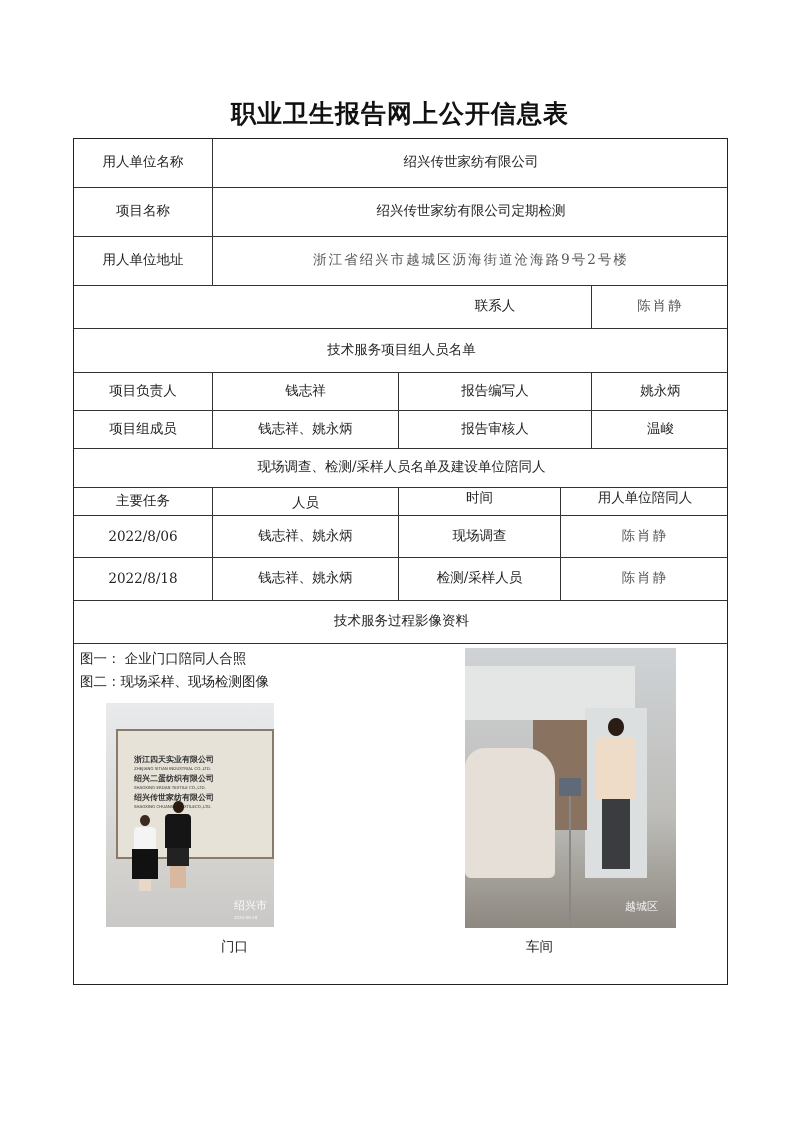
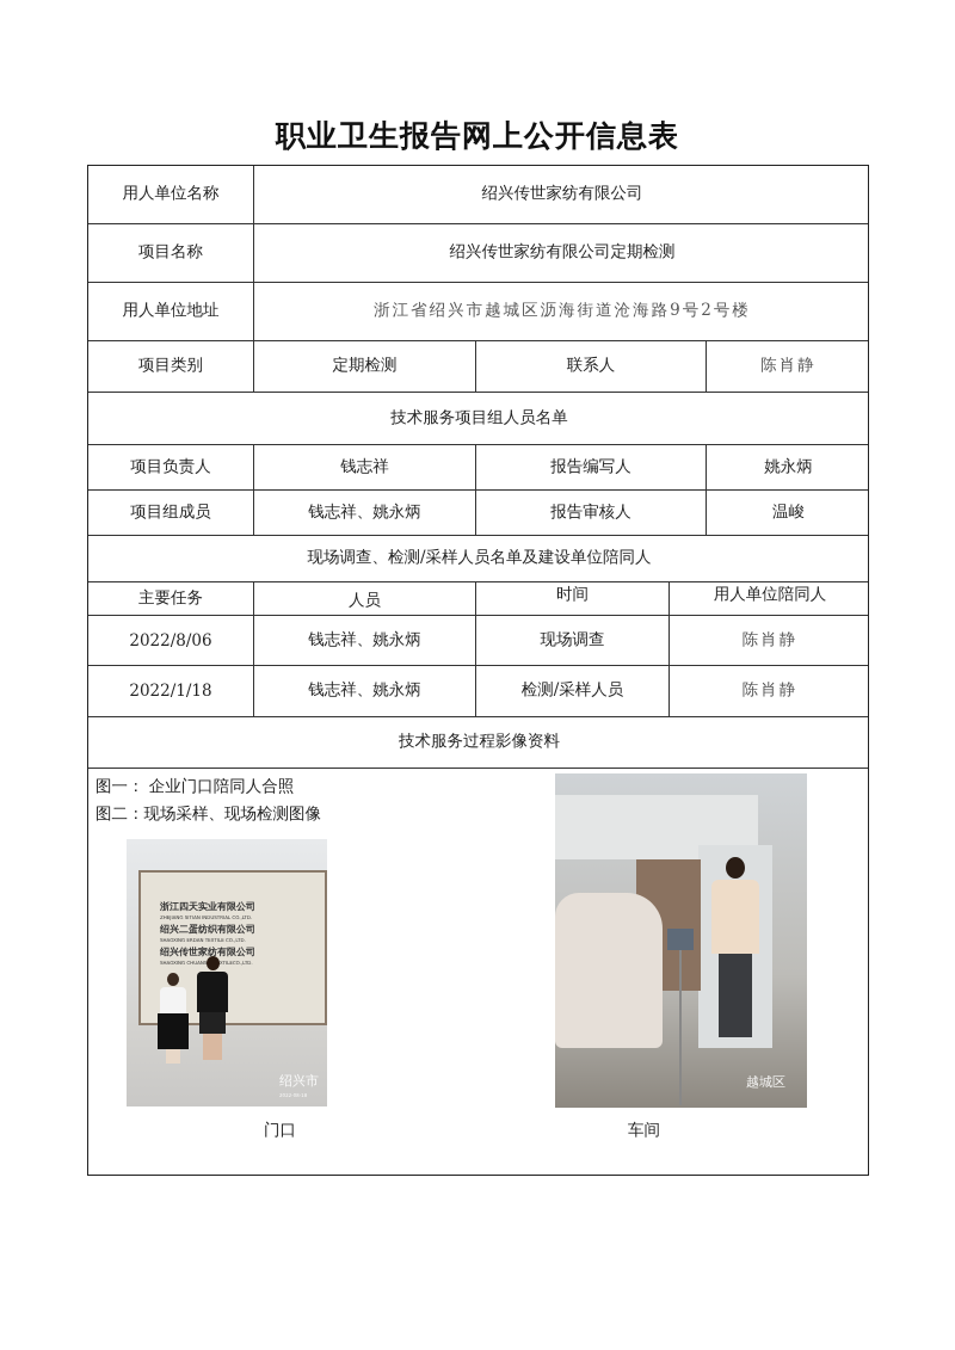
  职业卫生报告网上公开信息表
  用人单位名称
  绍兴传世家纺有限公司
  项目名称
  绍兴传世家纺有限公司定期检测
  用人单位地址
  浙江省绍兴市越城区沥海街道沧海路9号2号楼
+ 项目类别
+ 定期检测
  联系人
  陈肖静
  技术服务项目组人员名单
  项目负责人
  钱志祥
  报告编写人
  姚永炳
  项目组成员
  钱志祥、姚永炳
  报告审核人
  温峻
  现场调查、检测/采样人员名单及建设单位陪同人
  主要任务
  人员
  时间
  用人单位陪同人
  2022/8/06
  钱志祥、姚永炳
  现场调查
  陈肖静
- 2022/8/18
+ 2022/1/18
  钱志祥、姚永炳
  检测/采样人员
  陈肖静
  技术服务过程影像资料
  图一： 企业门口陪同人合照
  图二：现场采样、现场检测图像
  浙江四天实业有限公司
  绍兴二蛋纺织有限公司
  绍兴传世家纺有限公司
  绍兴市
  门口
  越城区
  车间
